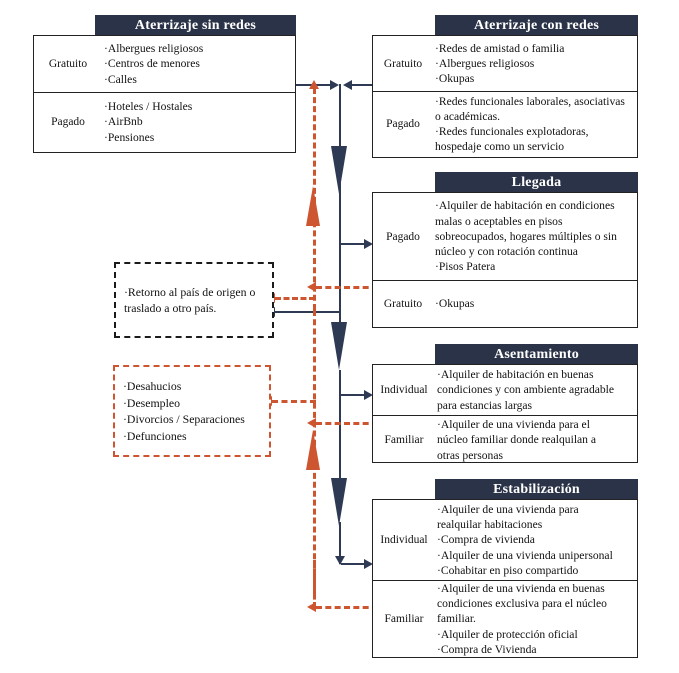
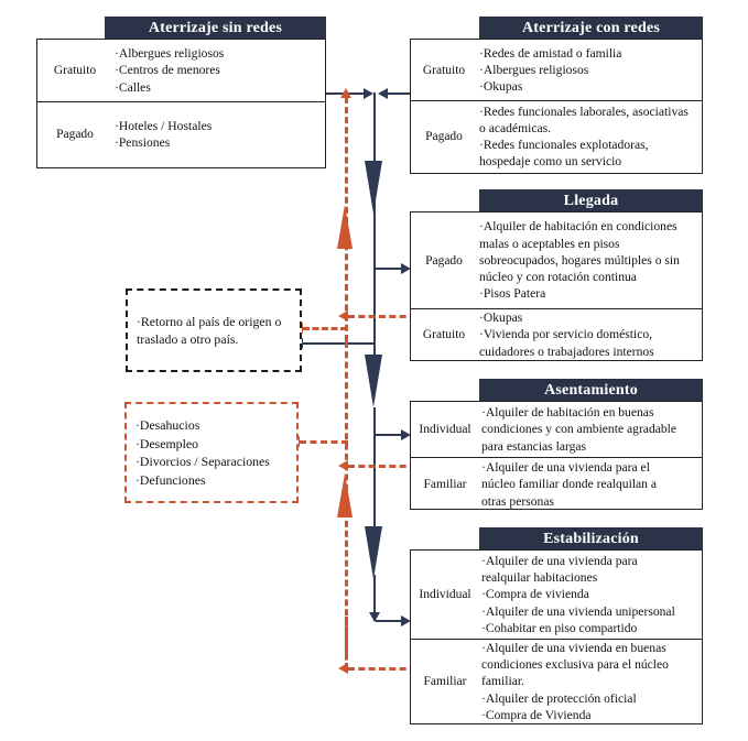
  Aterrizaje sin redes
  Gratuito
  ·Albergues religiosos
  ·Centros de menores
  ·Calles
  Pagado
  ·Hoteles / Hostales
- ·AirBnb
  ·Pensiones
  Aterrizaje con redes
  Gratuito
  ·Redes de amistad o familia
  ·Albergues religiosos
  ·Okupas
  Pagado
  ·Redes funcionales laborales, asociativas
  o académicas.
  ·Redes funcionales explotadoras,
  hospedaje como un servicio
  Llegada
  Pagado
  ·Alquiler de habitación en condiciones
  malas o aceptables en pisos
  sobreocupados, hogares múltiples o sin
  núcleo y con rotación continua
  ·Pisos Patera
  Gratuito
  ·Okupas
+ ·Vivienda por servicio doméstico,
+ cuidadores o trabajadores internos
  Asentamiento
  Individual
  ·Alquiler de habitación en buenas
  condiciones y con ambiente agradable
  para estancias largas
  Familiar
  ·Alquiler de una vivienda para el
  núcleo familiar donde realquilan a
  otras personas
  Estabilización
  Individual
  ·Alquiler de una vivienda para
  realquilar habitaciones
  ·Compra de vivienda
  ·Alquiler de una vivienda unipersonal
  ·Cohabitar en piso compartido
  Familiar
  ·Alquiler de una vivienda en buenas
  condiciones exclusiva para el núcleo
  familiar.
  ·Alquiler de protección oficial
  ·Compra de Vivienda
  ·Retorno al país de origen o
  traslado a otro país.
  ·Desahucios
  ·Desempleo
  ·Divorcios / Separaciones
  ·Defunciones
